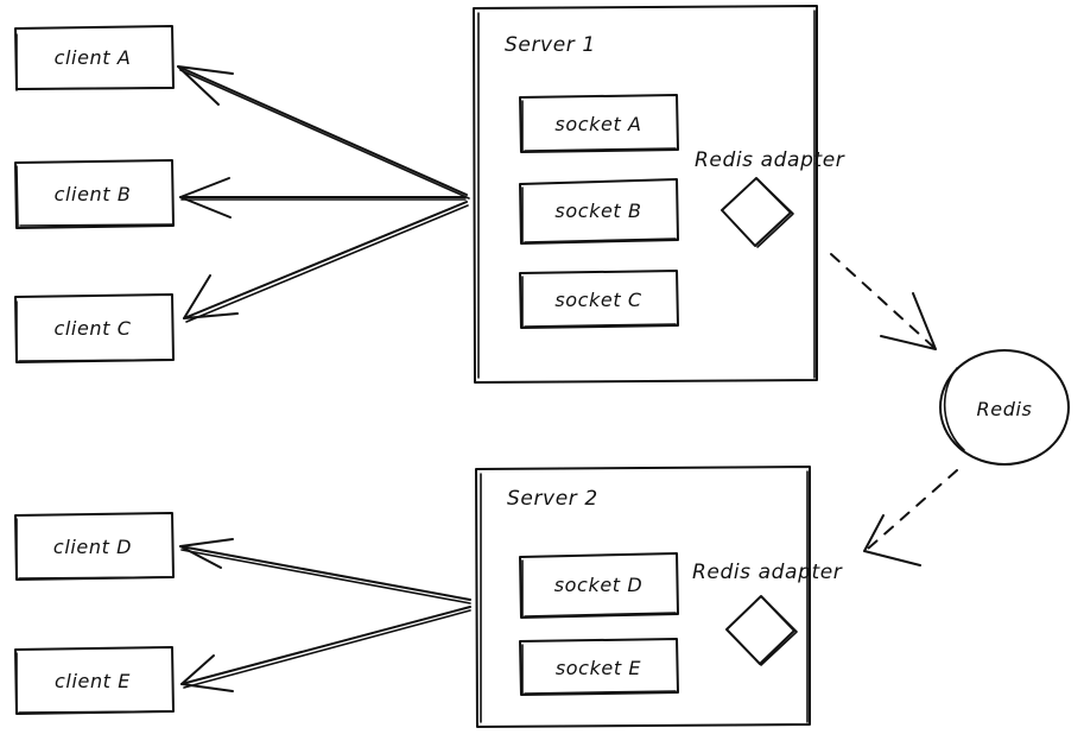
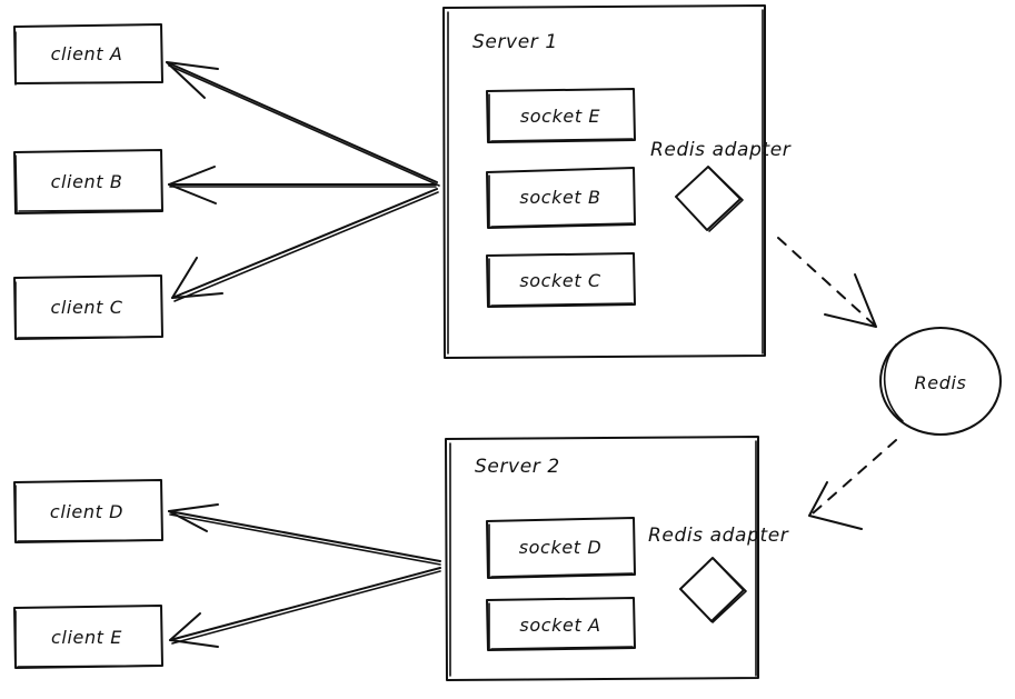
  client A
  client B
  client C
  client D
  client E
  Server 1
- socket A
+ socket E
  socket B
  socket C
  Redis adapter
  Server 2
  socket D
- socket E
+ socket A
  Redis adapter
  Redis
